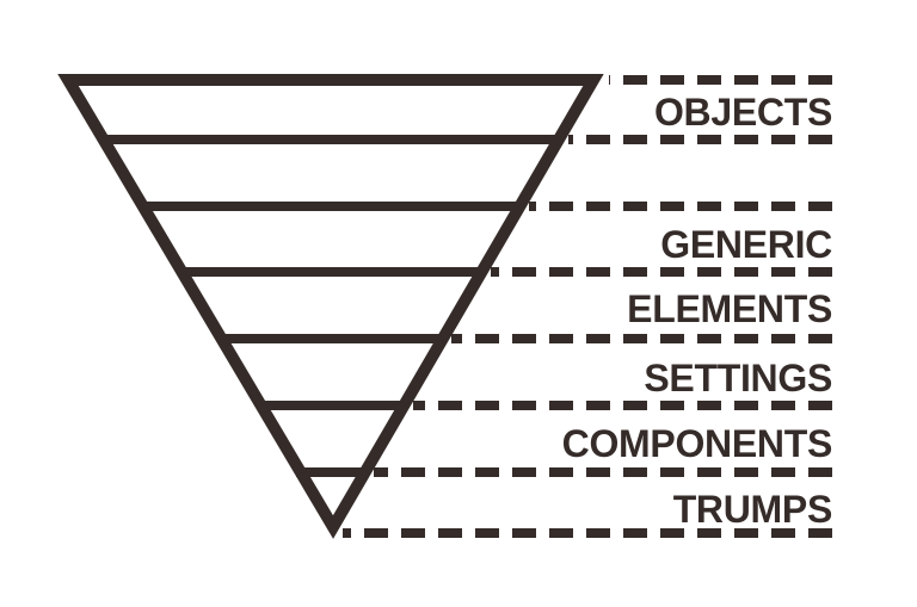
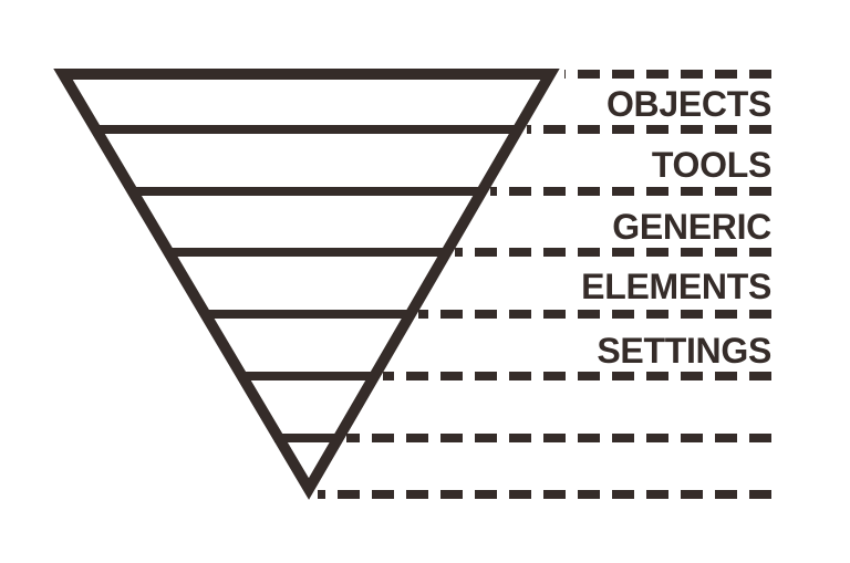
  OBJECTS
+ TOOLS
  GENERIC
  ELEMENTS
  SETTINGS
- COMPONENTS
- TRUMPS
